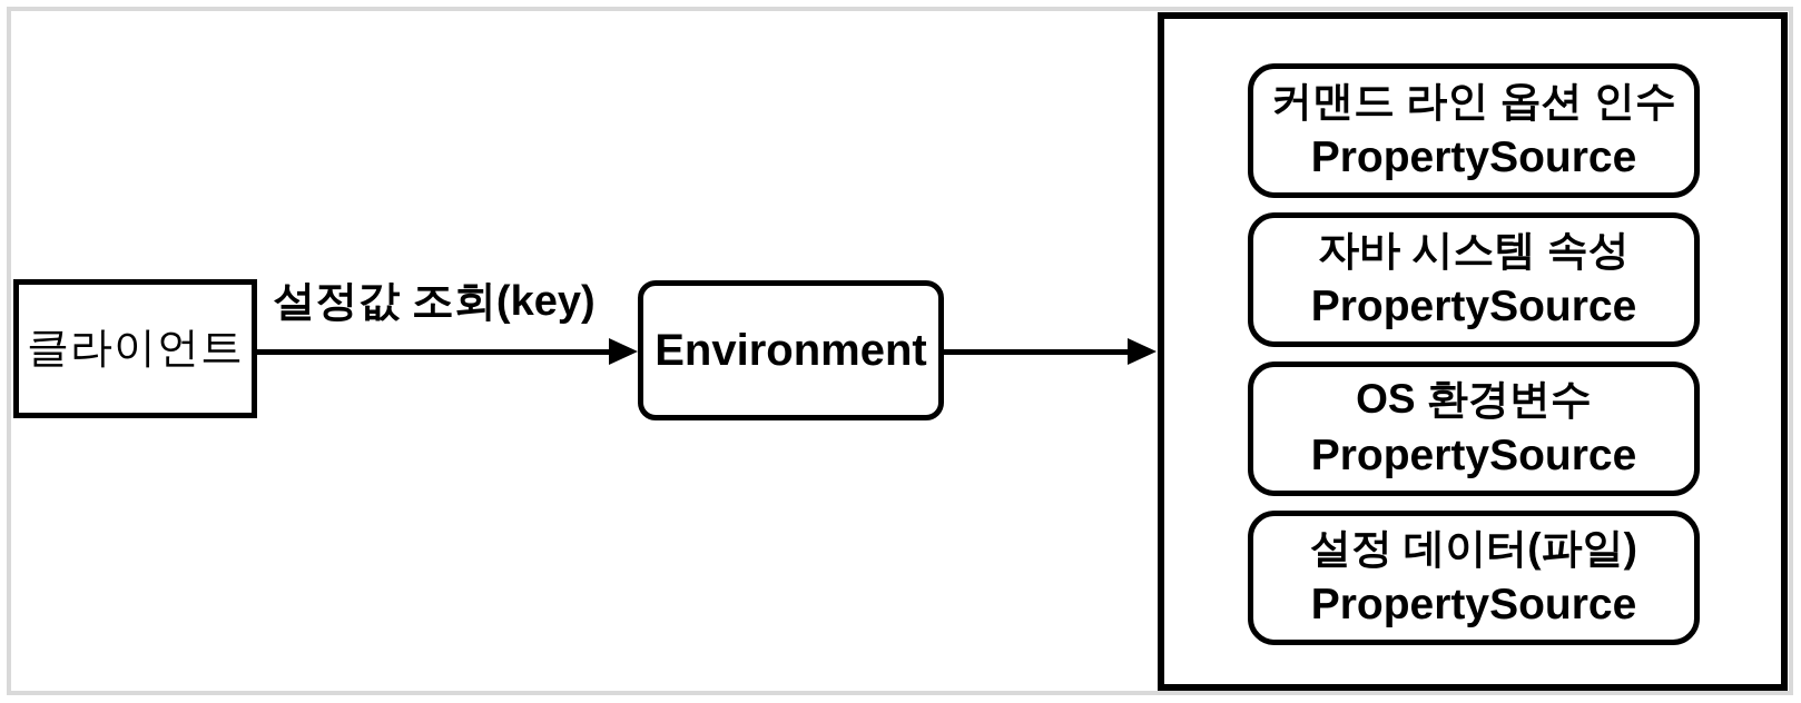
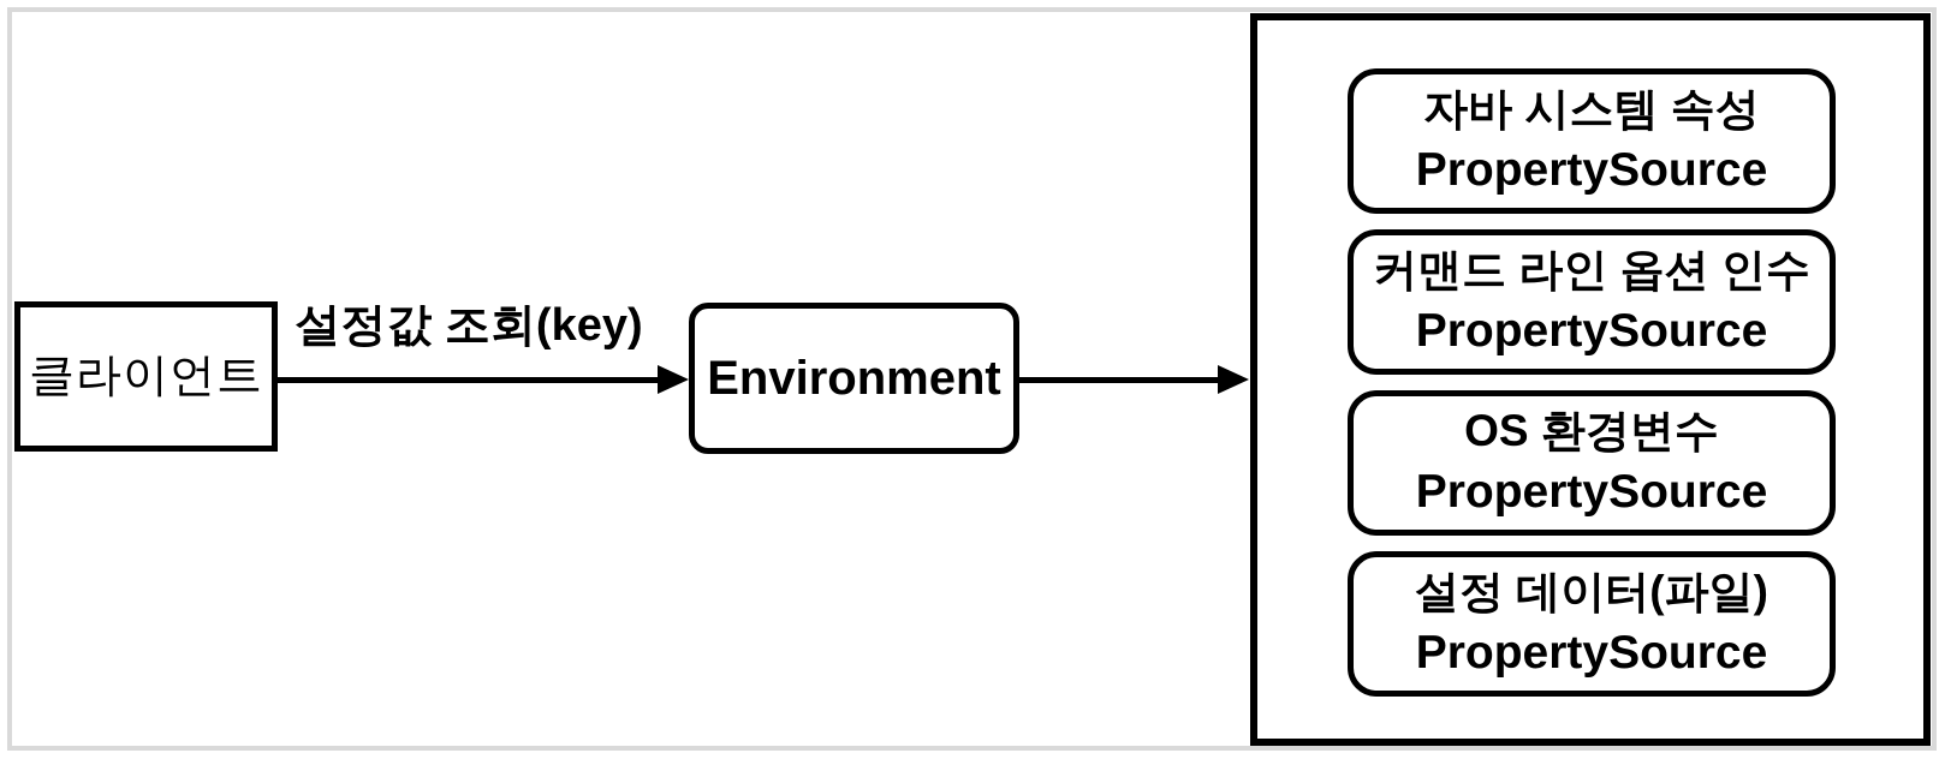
  클라이언트
  설정값 조회(key)
  Environment
- 커맨드 라인 옵션 인수
+ 자바 시스템 속성
  PropertySource
- 자바 시스템 속성
+ 커맨드 라인 옵션 인수
  PropertySource
  OS 환경변수
  PropertySource
  설정 데이터(파일)
  PropertySource
